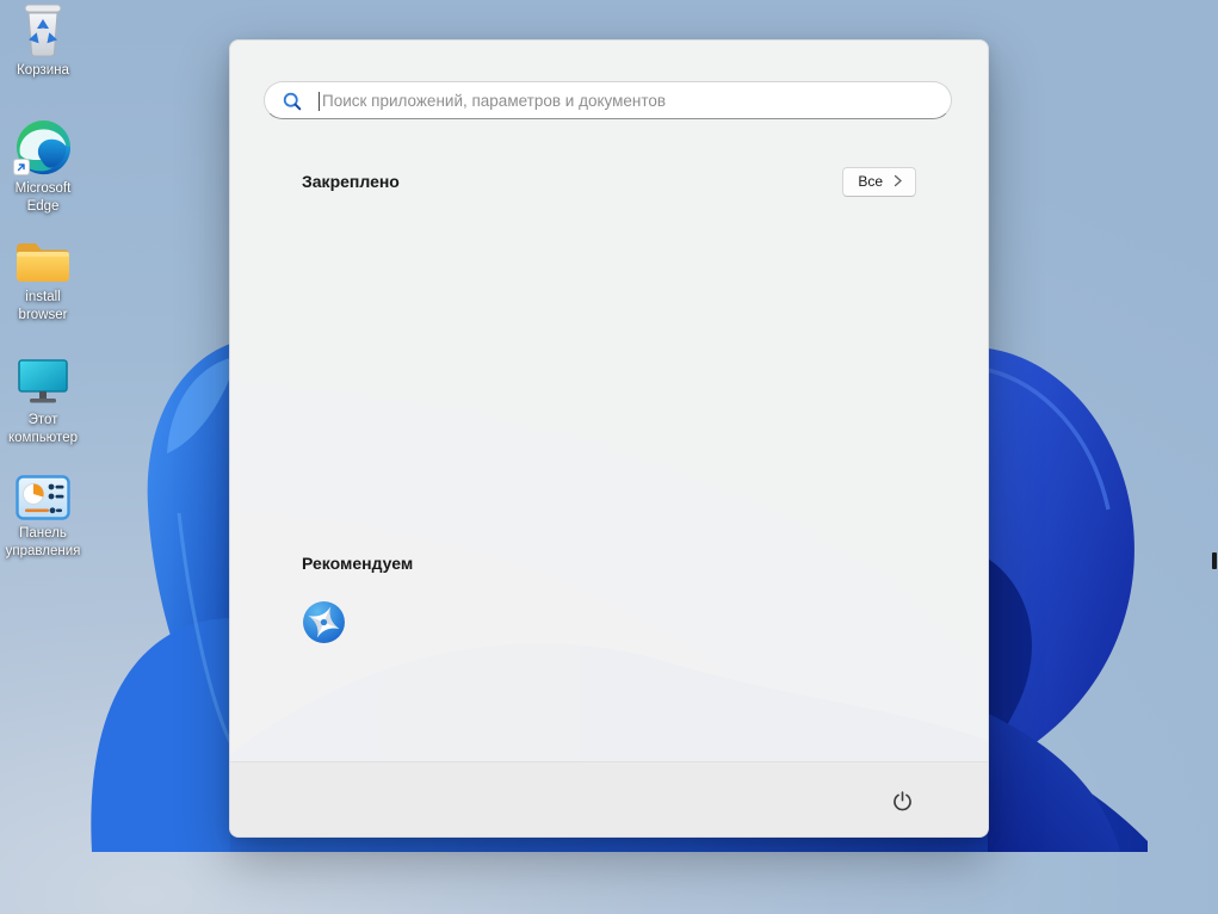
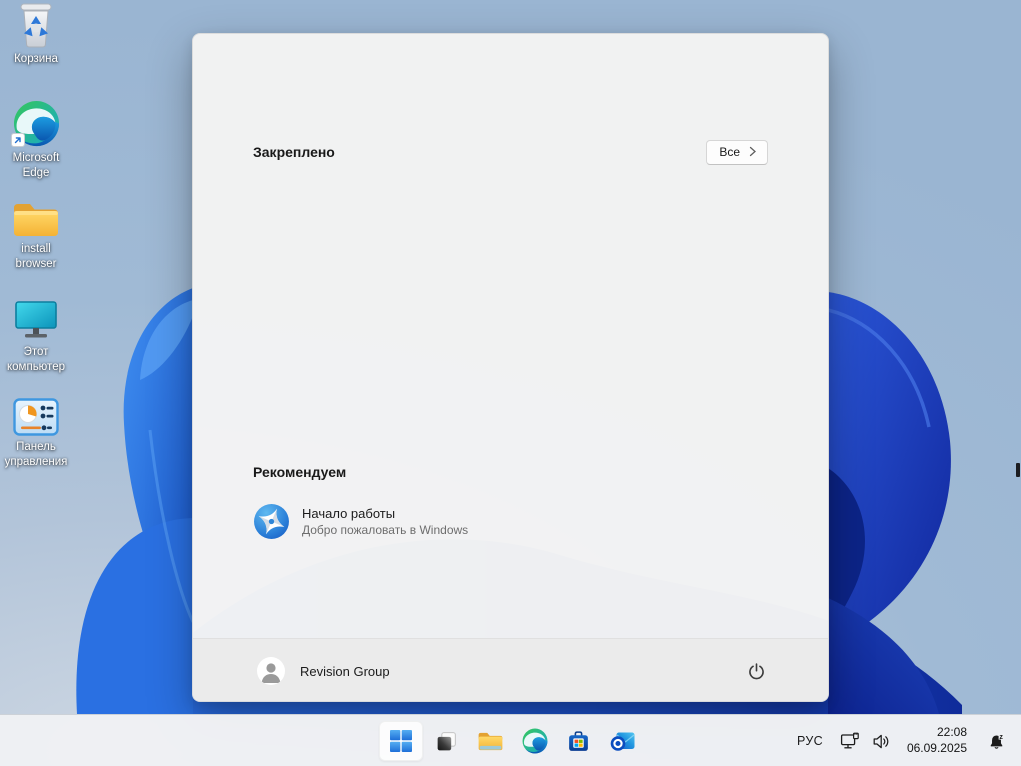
  Корзина
  Microsoft Edge
  install browser
  Этот компьютер
  Панель управления
- Поиск приложений, параметров и документов
  Закреплено
  Все
  Рекомендуем
+ Начало работы
+ Добро пожаловать в Windows
+ Revision Group
+ РУС
+ 22:08
+ 06.09.2025
+ z
